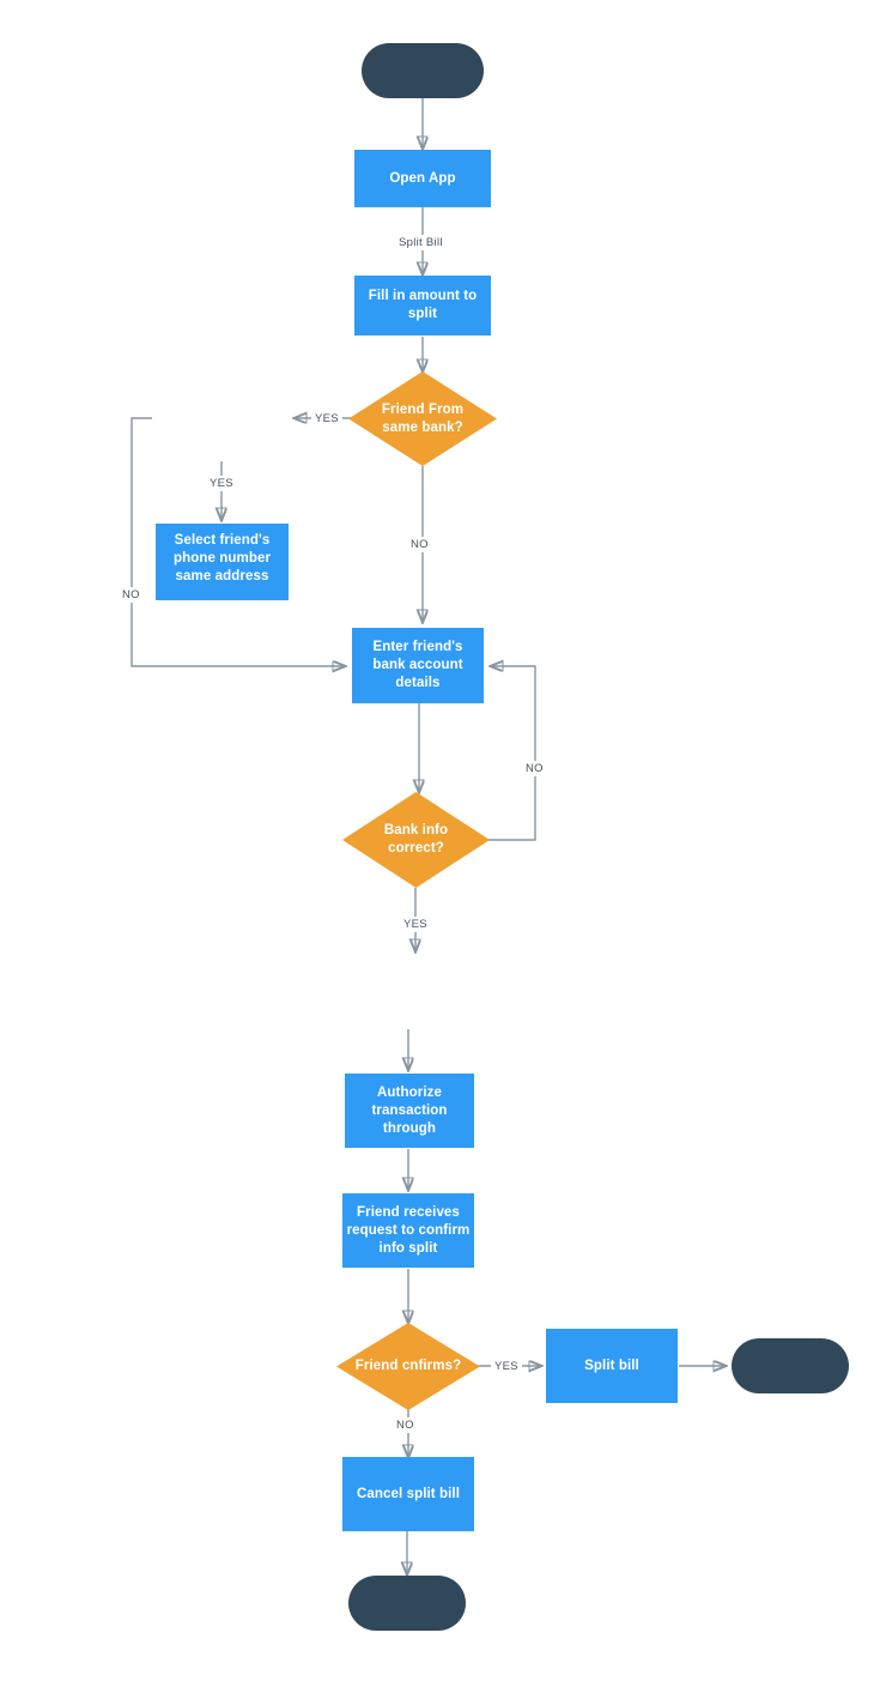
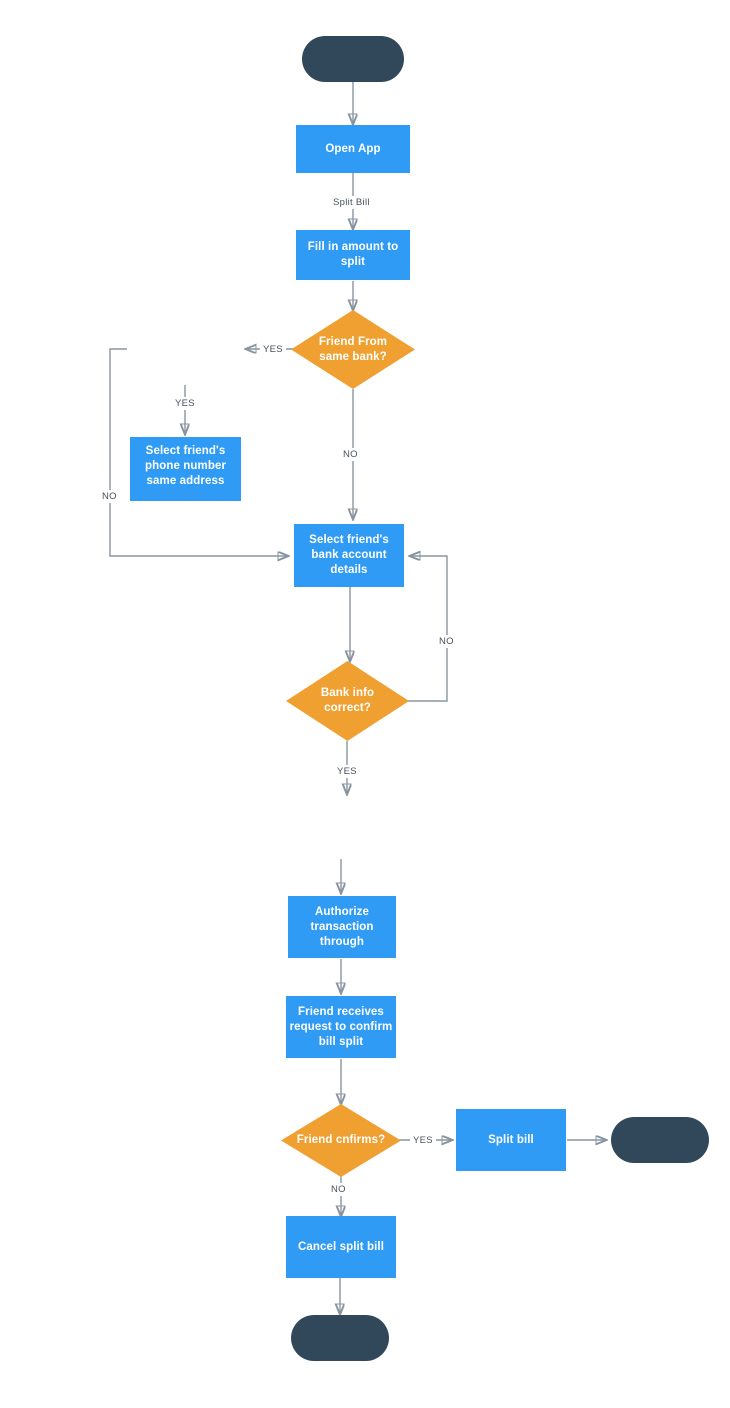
  Open App
  Split Bill
  Fill in amount to split
  Friend From same bank?
  YES
  NO
  YES
  NO
  Select friend's phone number same address
- Enter friend's bank account details
+ Select friend's bank account details
  NO
  Bank info correct?
  YES
  Authorize transaction through
- Friend receives request to confirm info split
+ Friend receives request to confirm bill split
  Friend cnfirms?
  YES
  NO
  Split bill
  Cancel split bill
